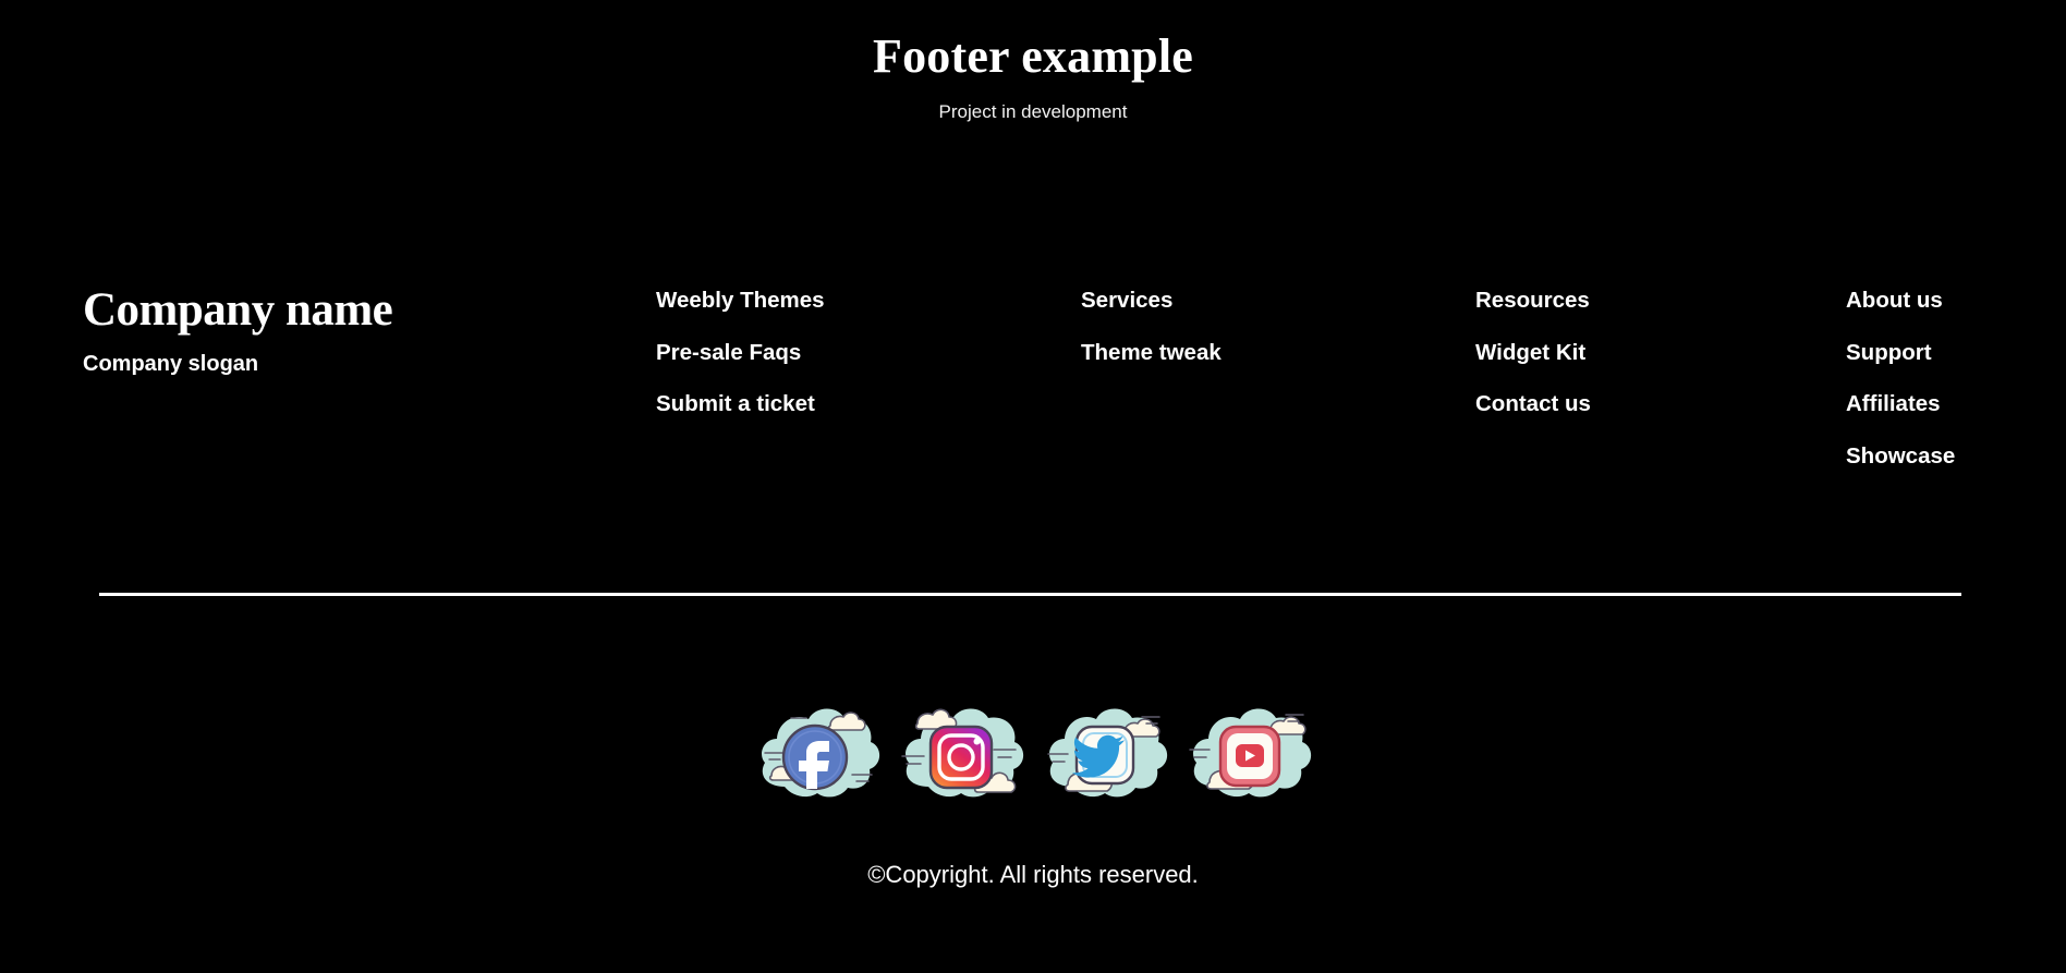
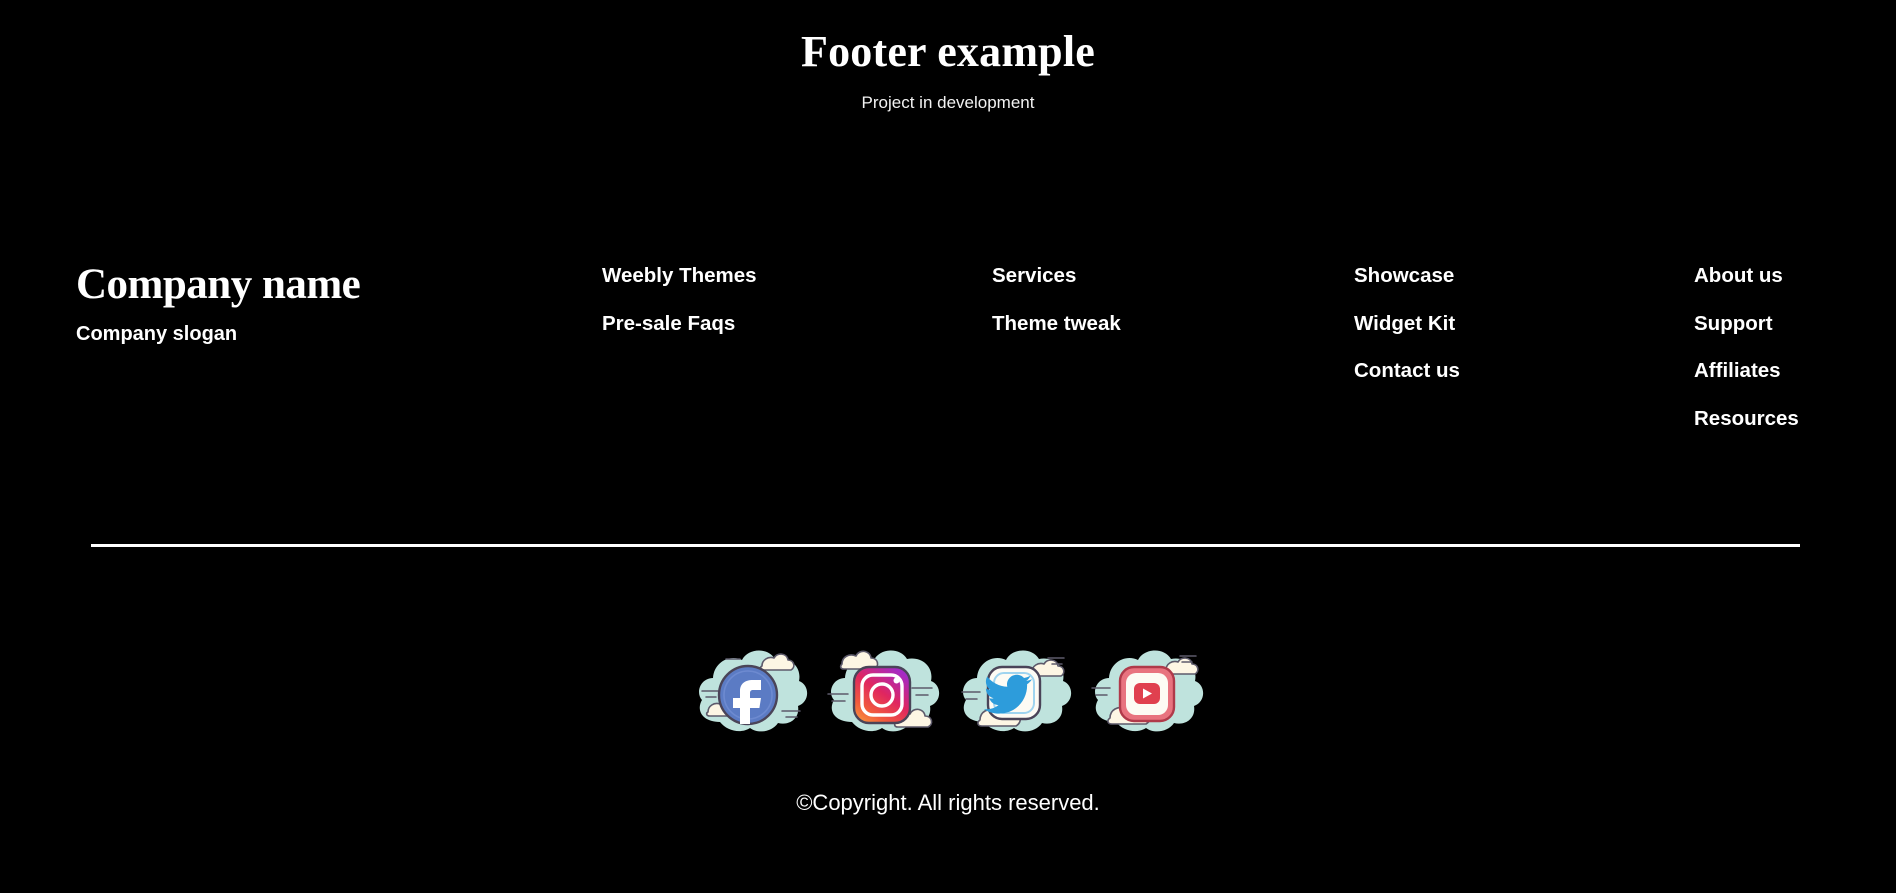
  Footer example
  Project in development
  Company name
  Company slogan
  Weebly Themes
  Pre-sale Faqs
- Submit a ticket
  Services
  Theme tweak
- Resources
+ Showcase
  Widget Kit
  Contact us
  About us
  Support
  Affiliates
- Showcase
+ Resources
  ©Copyright. All rights reserved.
